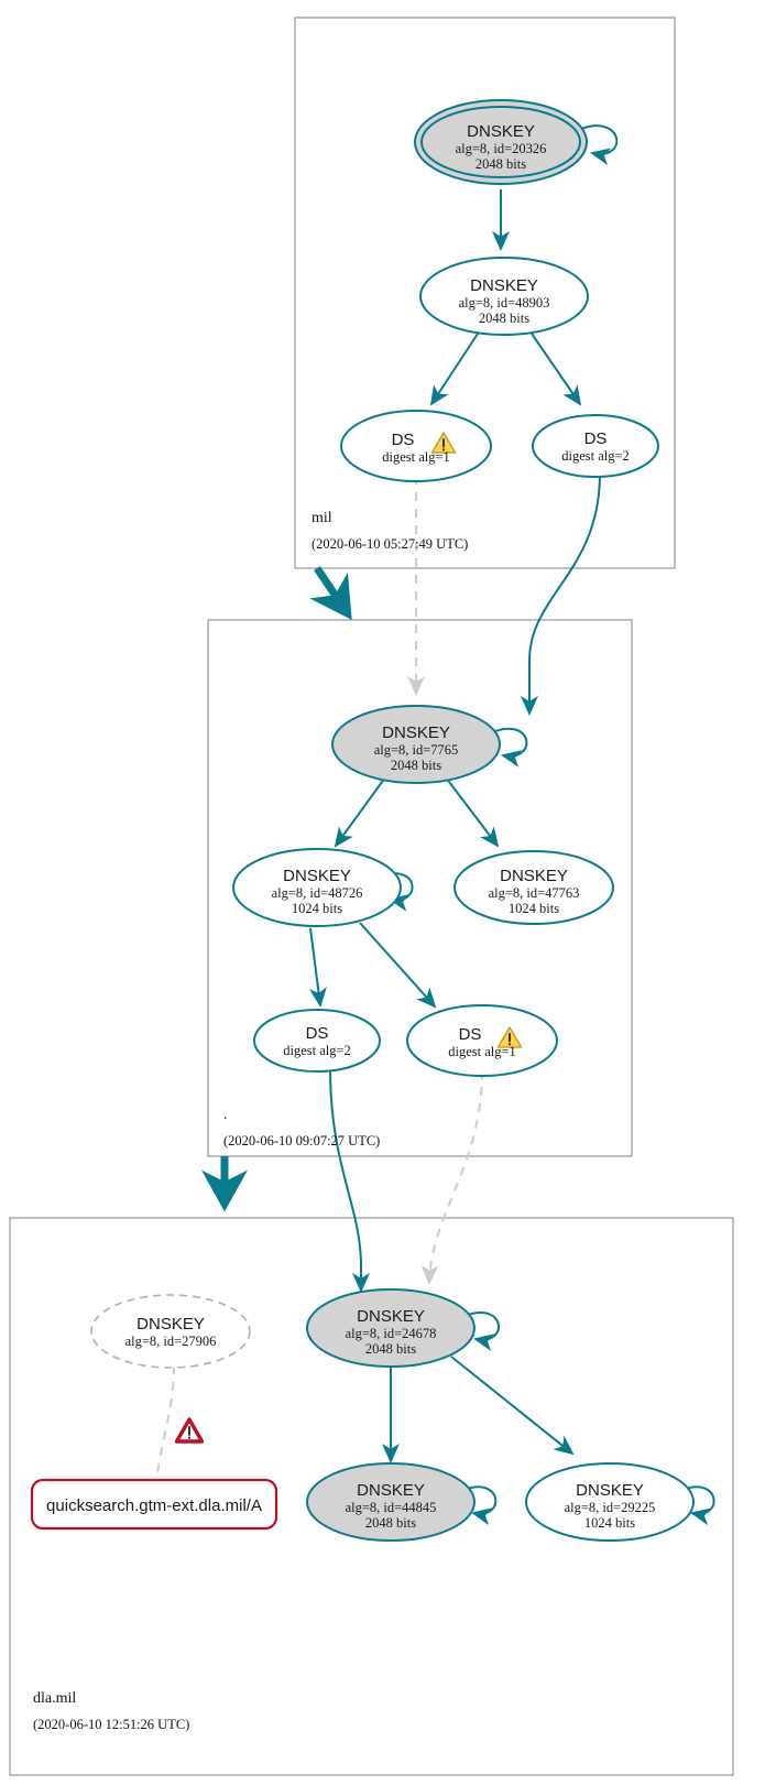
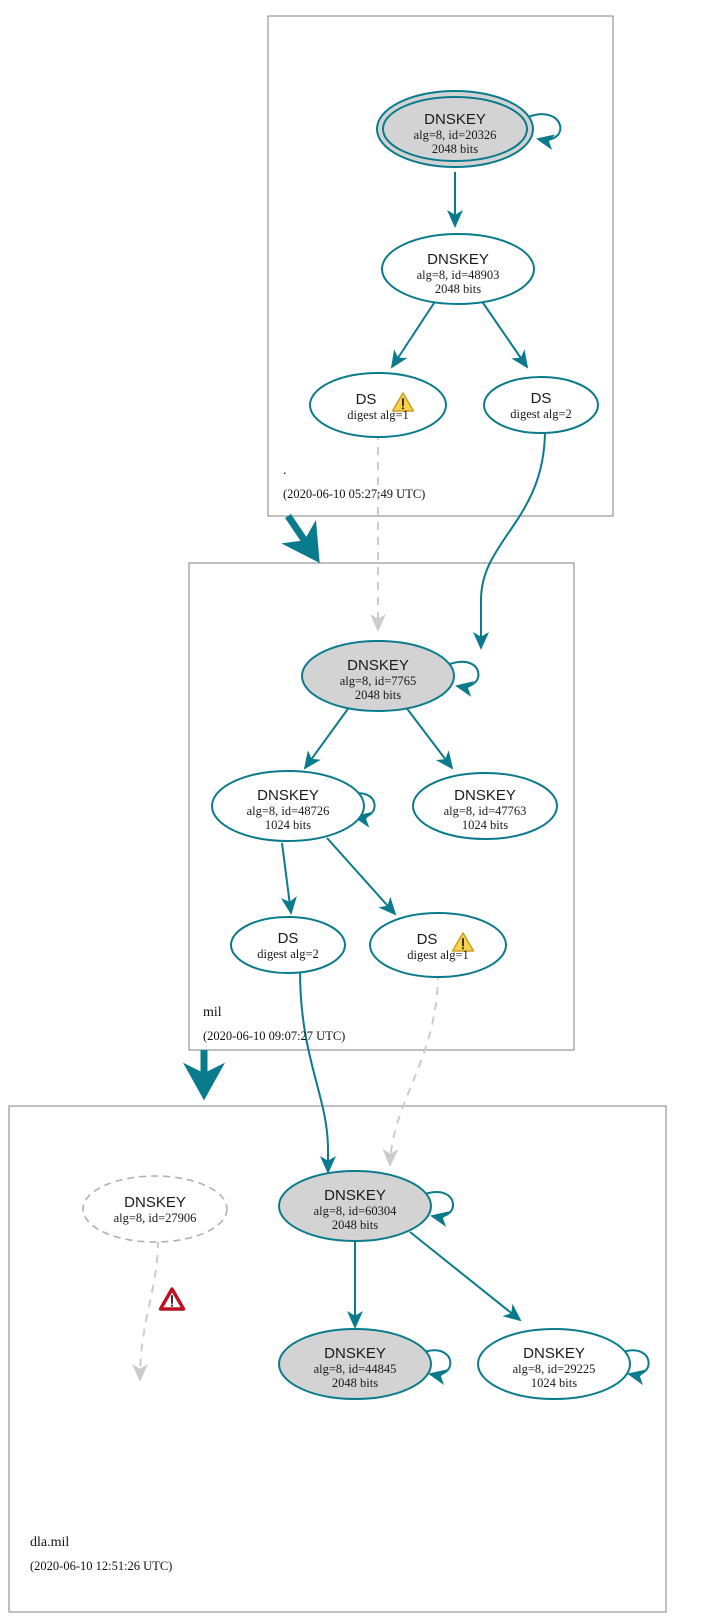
  DNSKEY
  alg=8, id=20326
  2048 bits
  DNSKEY
  alg=8, id=48903
  2048 bits
  DS
  digest alg=1
  DS
  digest alg=2
- mil
+ .
  (2020-06-10 05:27:49 UTC)
  DNSKEY
  alg=8, id=7765
  2048 bits
  DNSKEY
  alg=8, id=48726
  1024 bits
  DNSKEY
  alg=8, id=47763
  1024 bits
  DS
  digest alg=2
  DS
  digest alg=1
- .
+ mil
  (2020-06-10 09:07:27 UTC)
  DNSKEY
  alg=8, id=27906
- quicksearch.gtm-ext.dla.mil/A
  DNSKEY
- alg=8, id=24678
+ alg=8, id=60304
  2048 bits
  DNSKEY
  alg=8, id=44845
  2048 bits
  DNSKEY
  alg=8, id=29225
  1024 bits
  dla.mil
  (2020-06-10 12:51:26 UTC)
